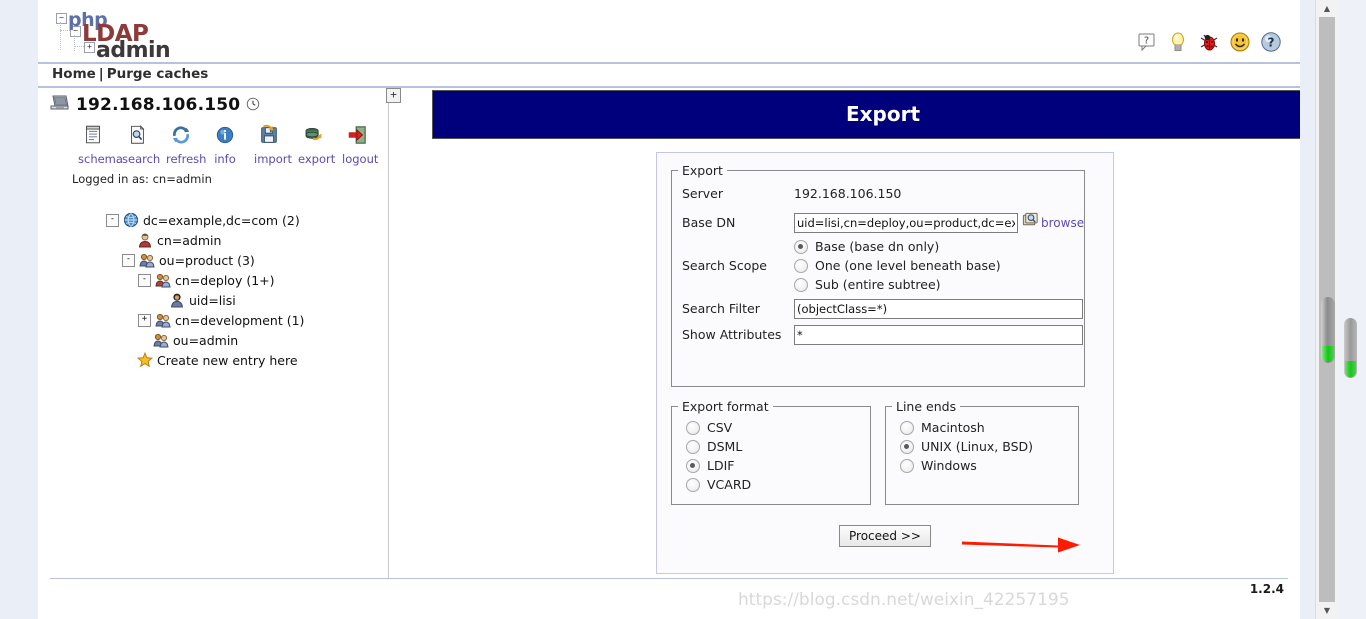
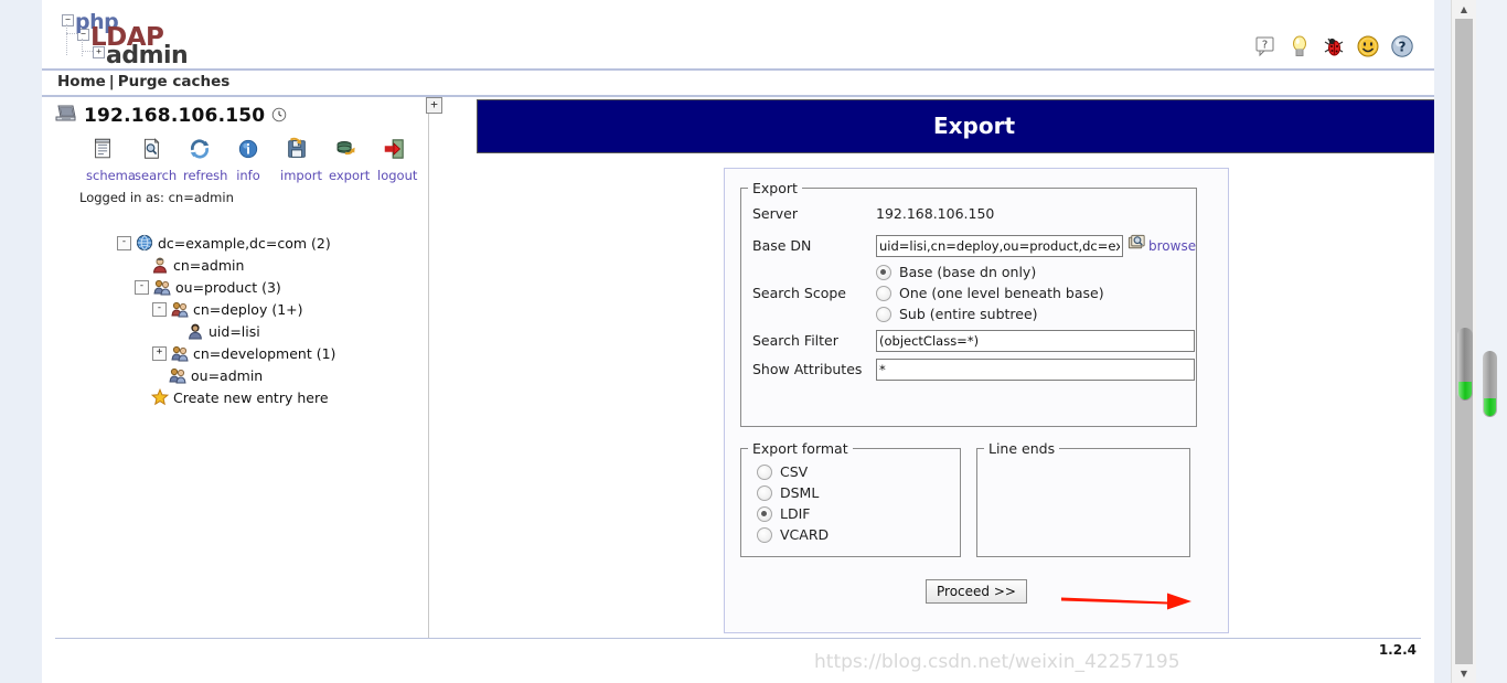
  −
  −
  +
  php
  LDAP
  admin
  ?
  ?
  Home | Purge caches
  +
  192.168.106.150
  schema
  search
  refresh
  info
  import
  export
  logout
  Logged in as: cn=admin
  -
  dc=example,dc=com (2)
  cn=admin
  -
  ou=product (3)
  -
  cn=deploy (1+)
  uid=lisi
  +
  cn=development (1)
  ou=admin
  Create new entry here
  Export
  Export
  Server
  192.168.106.150
  Base DN
  uid=lisi,cn=deploy,ou=product,dc=ex
  browse
  Search Scope
  Base (base dn only)
  One (one level beneath base)
  Sub (entire subtree)
  Search Filter
  (objectClass=*)
  Show Attributes
  *
  Export format
  CSV
  DSML
  LDIF
  VCARD
  Line ends
- Macintosh
- UNIX (Linux, BSD)
- Windows
  Proceed >>
  1.2.4
  https://blog.csdn.net/weixin_42257195
  ▲
  ▼
